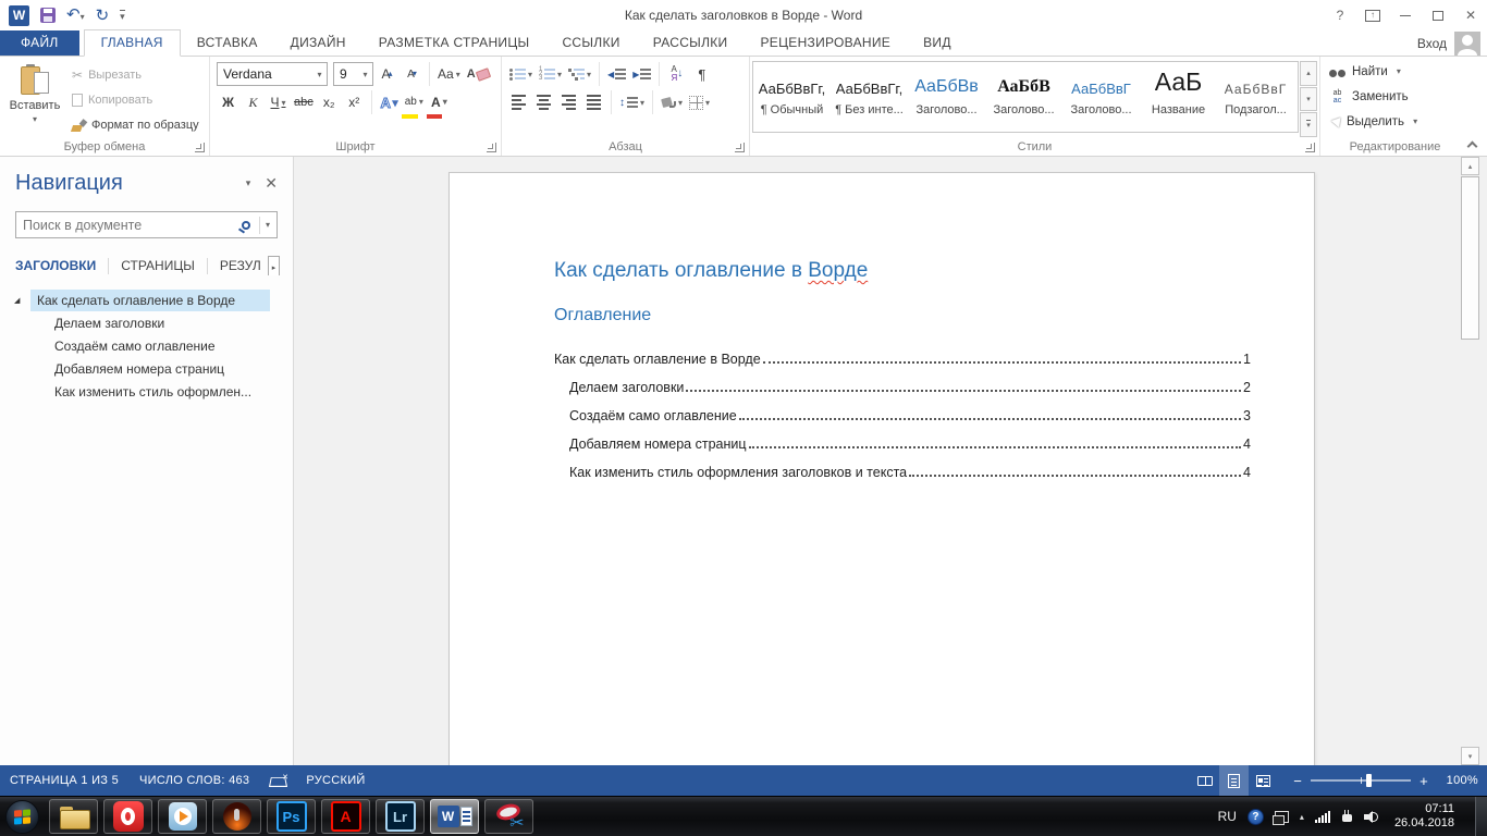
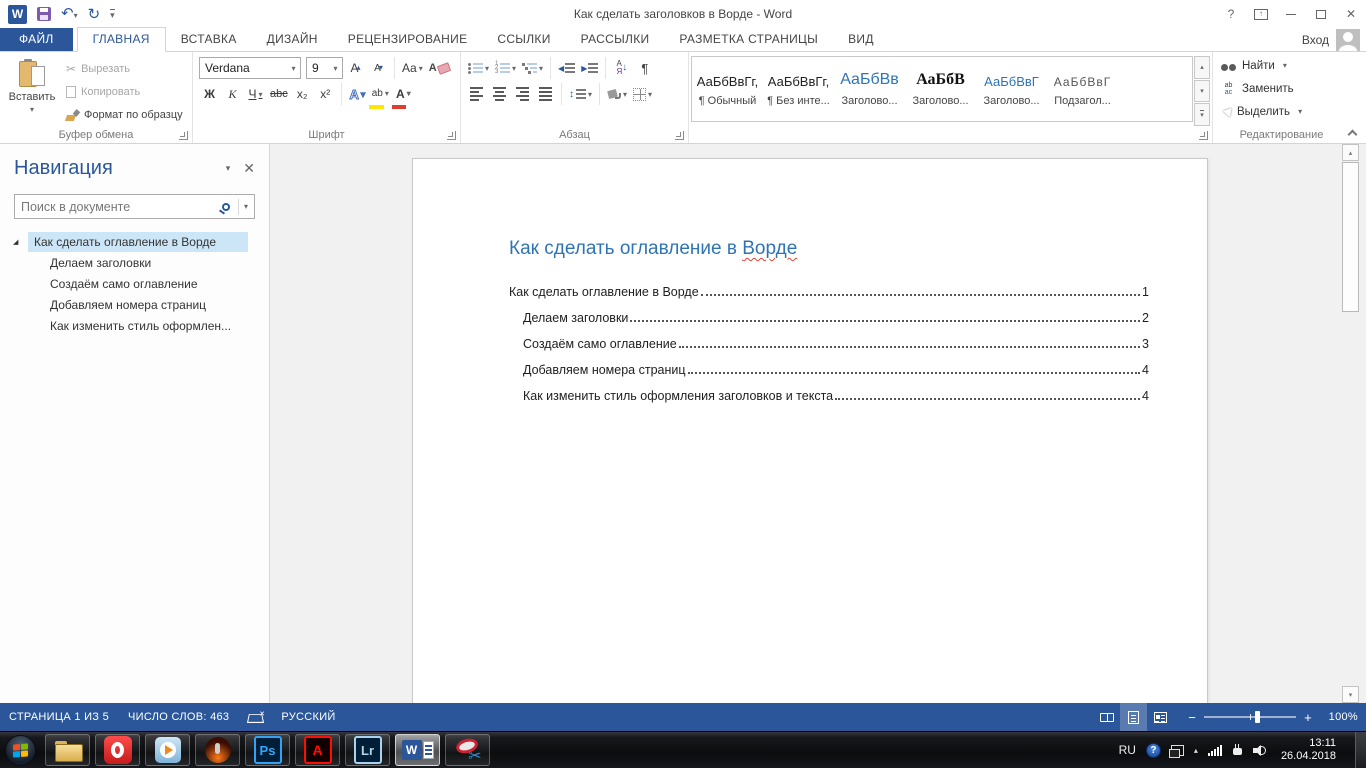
  W
  ↶▾
  ↻
  ▾
  Как сделать заголовков в Ворде - Word
  ?
  ↑
  ✕
  ФАЙЛ
  ГЛАВНАЯ
  ВСТАВКА
  ДИЗАЙН
- РАЗМЕТКА СТРАНИЦЫ
+ РЕЦЕНЗИРОВАНИЕ
  ССЫЛКИ
  РАССЫЛКИ
- РЕЦЕНЗИРОВАНИЕ
+ РАЗМЕТКА СТРАНИЦЫ
  ВИД
  Вход
  Вставить
  ▾
  ✂
  Вырезать
  Копировать
  Формат по образцу
  Буфер обмена
  Verdana
  ▾
  9
  ▾
  А
  ▴
  А
  ▾
  Aa
  А
  Ж
  К
  Ч
  abc
  x₂
  x²
  А
  ab
  А
  Шрифт
  ◀
  ▶
  А
  Я
  ↓
  ¶
  ↕
  Абзац
  АаБбВвГг,
  ¶ Обычный
  АаБбВвГг,
  ¶ Без инте...
  АаБбВв
  Заголово...
  АаБбВ
  Заголово...
  АаБбВвГ
  Заголово...
- АаБ
- Название
  АаБбВвГ
  Подзагол...
- Стили
  Найти
  Заменить
  Выделить
  Редактирование
  Навигация
  ▾
  ✕
  Поиск в документе
  ▾
- ЗАГОЛОВКИ
- СТРАНИЦЫ
- РЕЗУЛ
  Как сделать оглавление в Ворде
  Делаем заголовки
  Создаём само оглавление
  Добавляем номера страниц
  Как изменить стиль оформлен...
  Как сделать оглавление в Ворде
- Оглавление
  Как сделать оглавление в Ворде
  1
  Делаем заголовки
  2
  Создаём само оглавление
  3
  Добавляем номера страниц
  4
  Как изменить стиль оформления заголовков и текста
  4
  СТРАНИЦА 1 ИЗ 5
  ЧИСЛО СЛОВ: 463
  РУССКИЙ
  −
  +
  100%
  Ps
  A
  Lr
  W
  ✂
  RU
  ?
  ▴
- 07:11
+ 13:11
  26.04.2018
